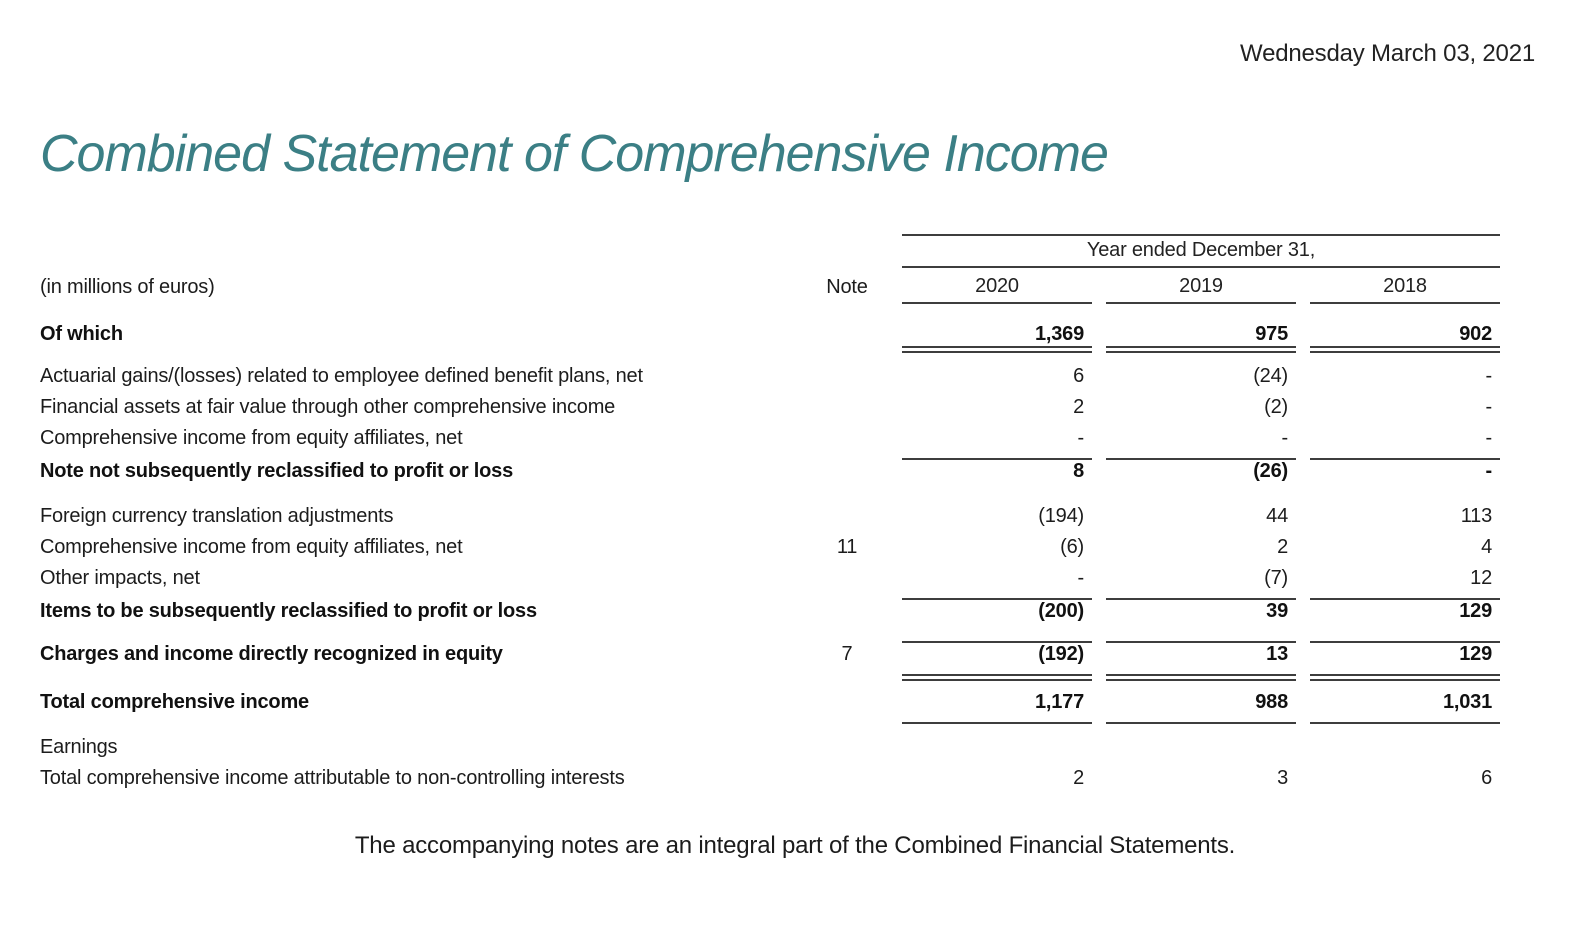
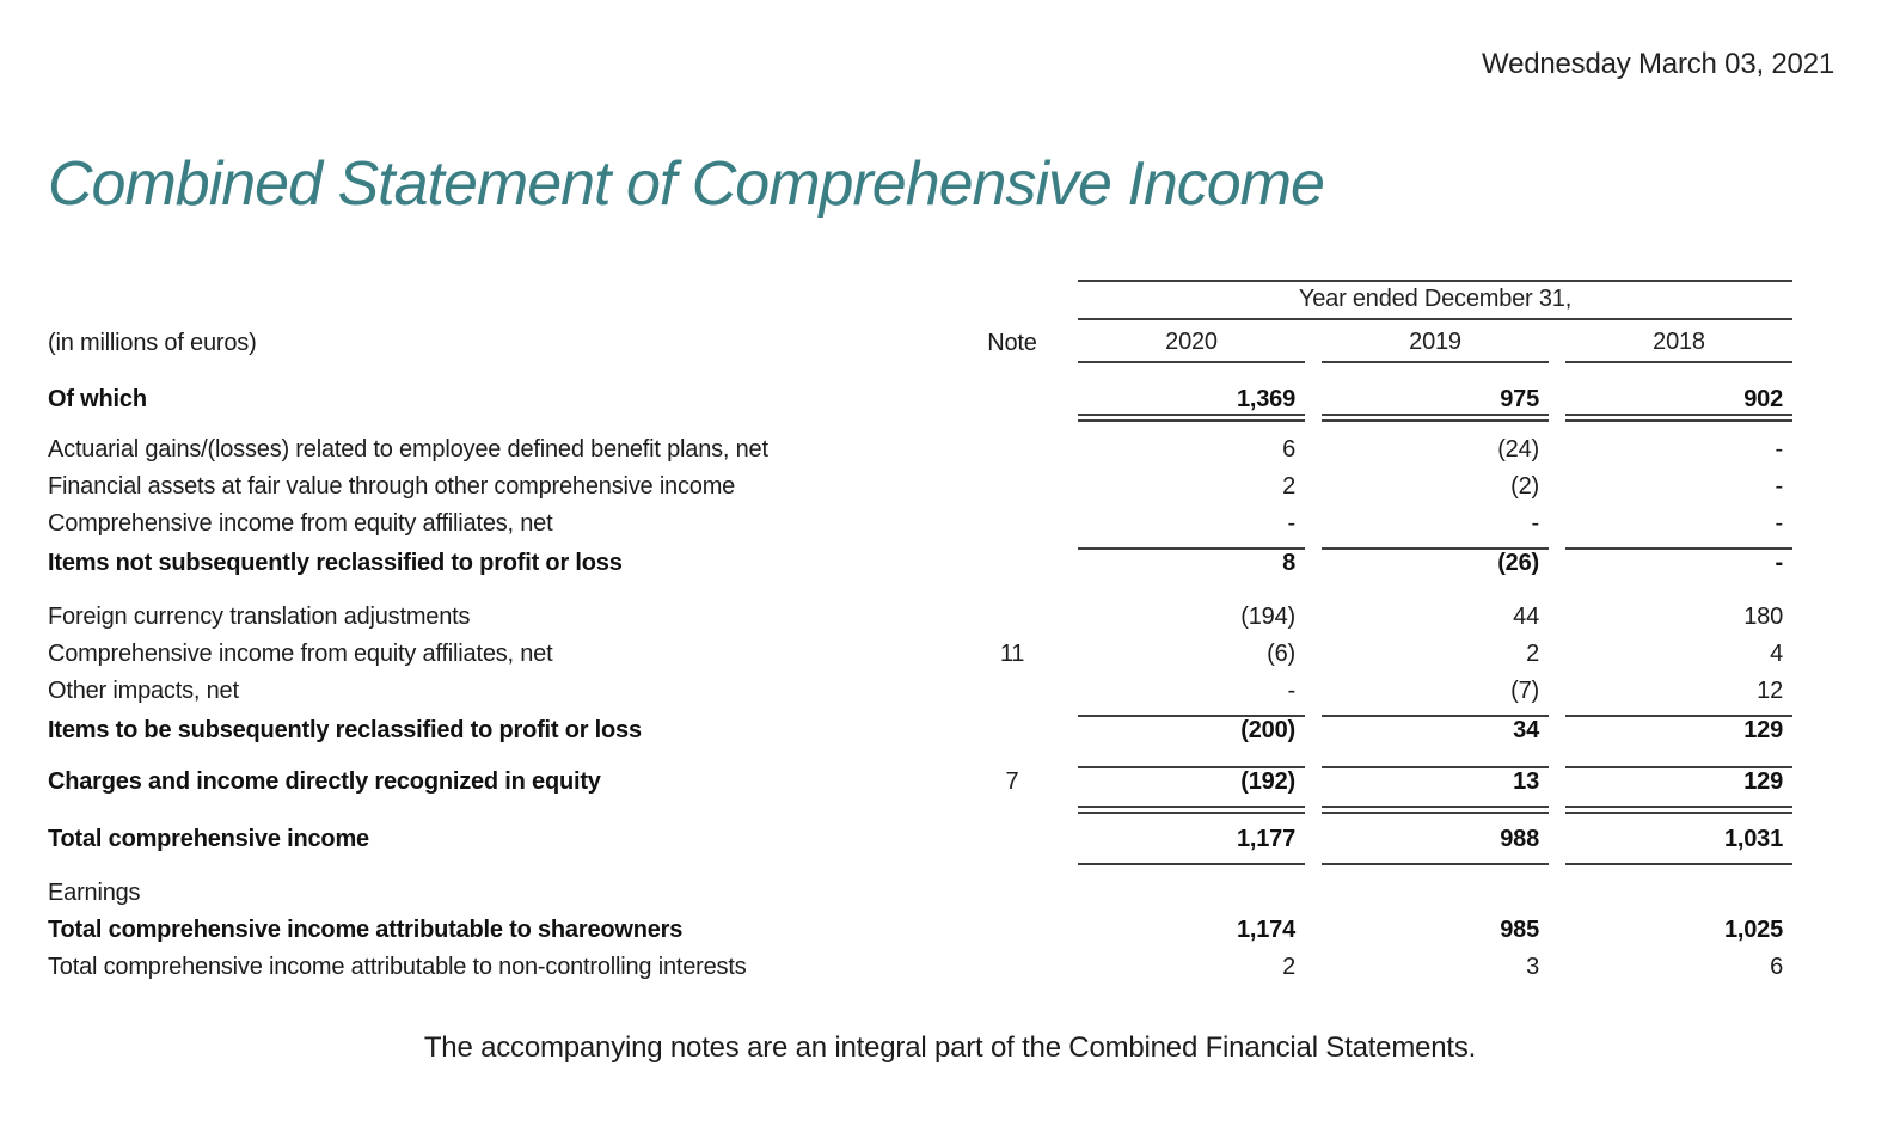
  Wednesday March 03, 2021
  Combined Statement of Comprehensive Income
  Year ended December 31,
  (in millions of euros)
  Note
  2020
  2019
  2018
  Of which
  1,369
  975
  902
  Actuarial gains/(losses) related to employee defined benefit plans, net
  6
  (24)
  -
  Financial assets at fair value through other comprehensive income
  2
  (2)
  -
  Comprehensive income from equity affiliates, net
  -
  -
  -
- Note not subsequently reclassified to profit or loss
+ Items not subsequently reclassified to profit or loss
  8
  (26)
  -
  Foreign currency translation adjustments
  (194)
  44
- 113
+ 180
  Comprehensive income from equity affiliates, net
  11
  (6)
  2
  4
  Other impacts, net
  -
  (7)
  12
  Items to be subsequently reclassified to profit or loss
  (200)
- 39
+ 34
  129
  Charges and income directly recognized in equity
  7
  (192)
  13
  129
  Total comprehensive income
  1,177
  988
  1,031
  Earnings
+ Total comprehensive income attributable to shareowners
+ 1,174
+ 985
+ 1,025
  Total comprehensive income attributable to non-controlling interests
  2
  3
  6
  The accompanying notes are an integral part of the Combined Financial Statements.
